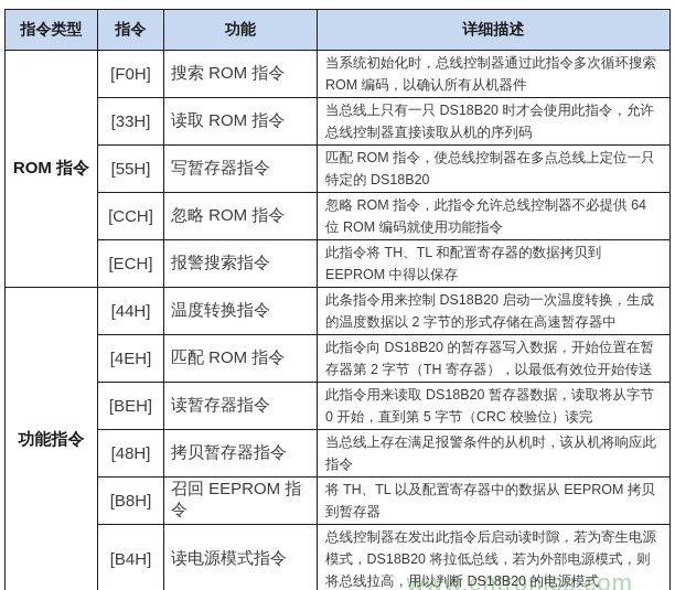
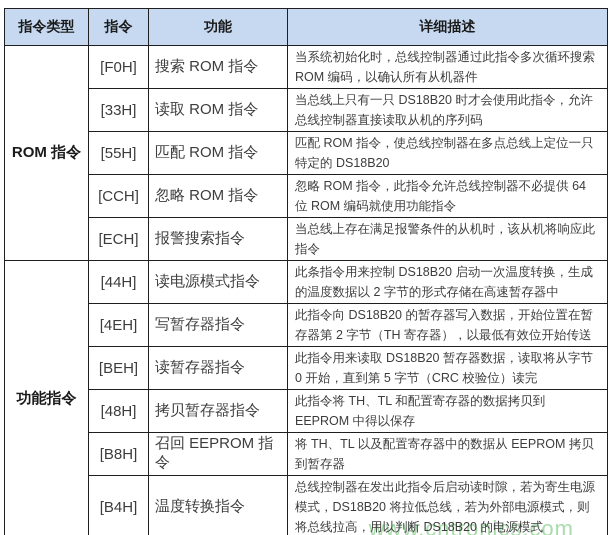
  www.cntronics.com
  指令类型	指令	功能	详细描述
  ROM 指令	[F0H]	搜索 ROM 指令	当系统初始化时，总线控制器通过此指令多次循环搜索 ROM 编码，以确认所有从机器件
  [33H]	读取 ROM 指令	当总线上只有一只 DS18B20 时才会使用此指令，允许总线控制器直接读取从机的序列码
- [55H]	写暂存器指令	匹配 ROM 指令，使总线控制器在多点总线上定位一只特定的 DS18B20
+ [55H]	匹配 ROM 指令	匹配 ROM 指令，使总线控制器在多点总线上定位一只特定的 DS18B20
  [CCH]	忽略 ROM 指令	忽略 ROM 指令，此指令允许总线控制器不必提供 64 位 ROM 编码就使用功能指令
- [ECH]	报警搜索指令	此指令将 TH、TL 和配置寄存器的数据拷贝到 EEPROM 中得以保存
+ [ECH]	报警搜索指令	当总线上存在满足报警条件的从机时，该从机将响应此指令
- 功能指令	[44H]	温度转换指令	此条指令用来控制 DS18B20 启动一次温度转换，生成的温度数据以 2 字节的形式存储在高速暂存器中
+ 功能指令	[44H]	读电源模式指令	此条指令用来控制 DS18B20 启动一次温度转换，生成的温度数据以 2 字节的形式存储在高速暂存器中
- [4EH]	匹配 ROM 指令	此指令向 DS18B20 的暂存器写入数据，开始位置在暂存器第 2 字节（TH 寄存器），以最低有效位开始传送
+ [4EH]	写暂存器指令	此指令向 DS18B20 的暂存器写入数据，开始位置在暂存器第 2 字节（TH 寄存器），以最低有效位开始传送
  [BEH]	读暂存器指令	此指令用来读取 DS18B20 暂存器数据，读取将从字节 0 开始，直到第 5 字节（CRC 校验位）读完
- [48H]	拷贝暂存器指令	当总线上存在满足报警条件的从机时，该从机将响应此指令
+ [48H]	拷贝暂存器指令	此指令将 TH、TL 和配置寄存器的数据拷贝到 EEPROM 中得以保存
  [B8H]	召回 EEPROM 指令	将 TH、TL 以及配置寄存器中的数据从 EEPROM 拷贝到暂存器
- [B4H]	读电源模式指令	总线控制器在发出此指令后启动读时隙，若为寄生电源模式，DS18B20 将拉低总线，若为外部电源模式，则将总线拉高，用以判断 DS18B20 的电源模式
+ [B4H]	温度转换指令	总线控制器在发出此指令后启动读时隙，若为寄生电源模式，DS18B20 将拉低总线，若为外部电源模式，则将总线拉高，用以判断 DS18B20 的电源模式
